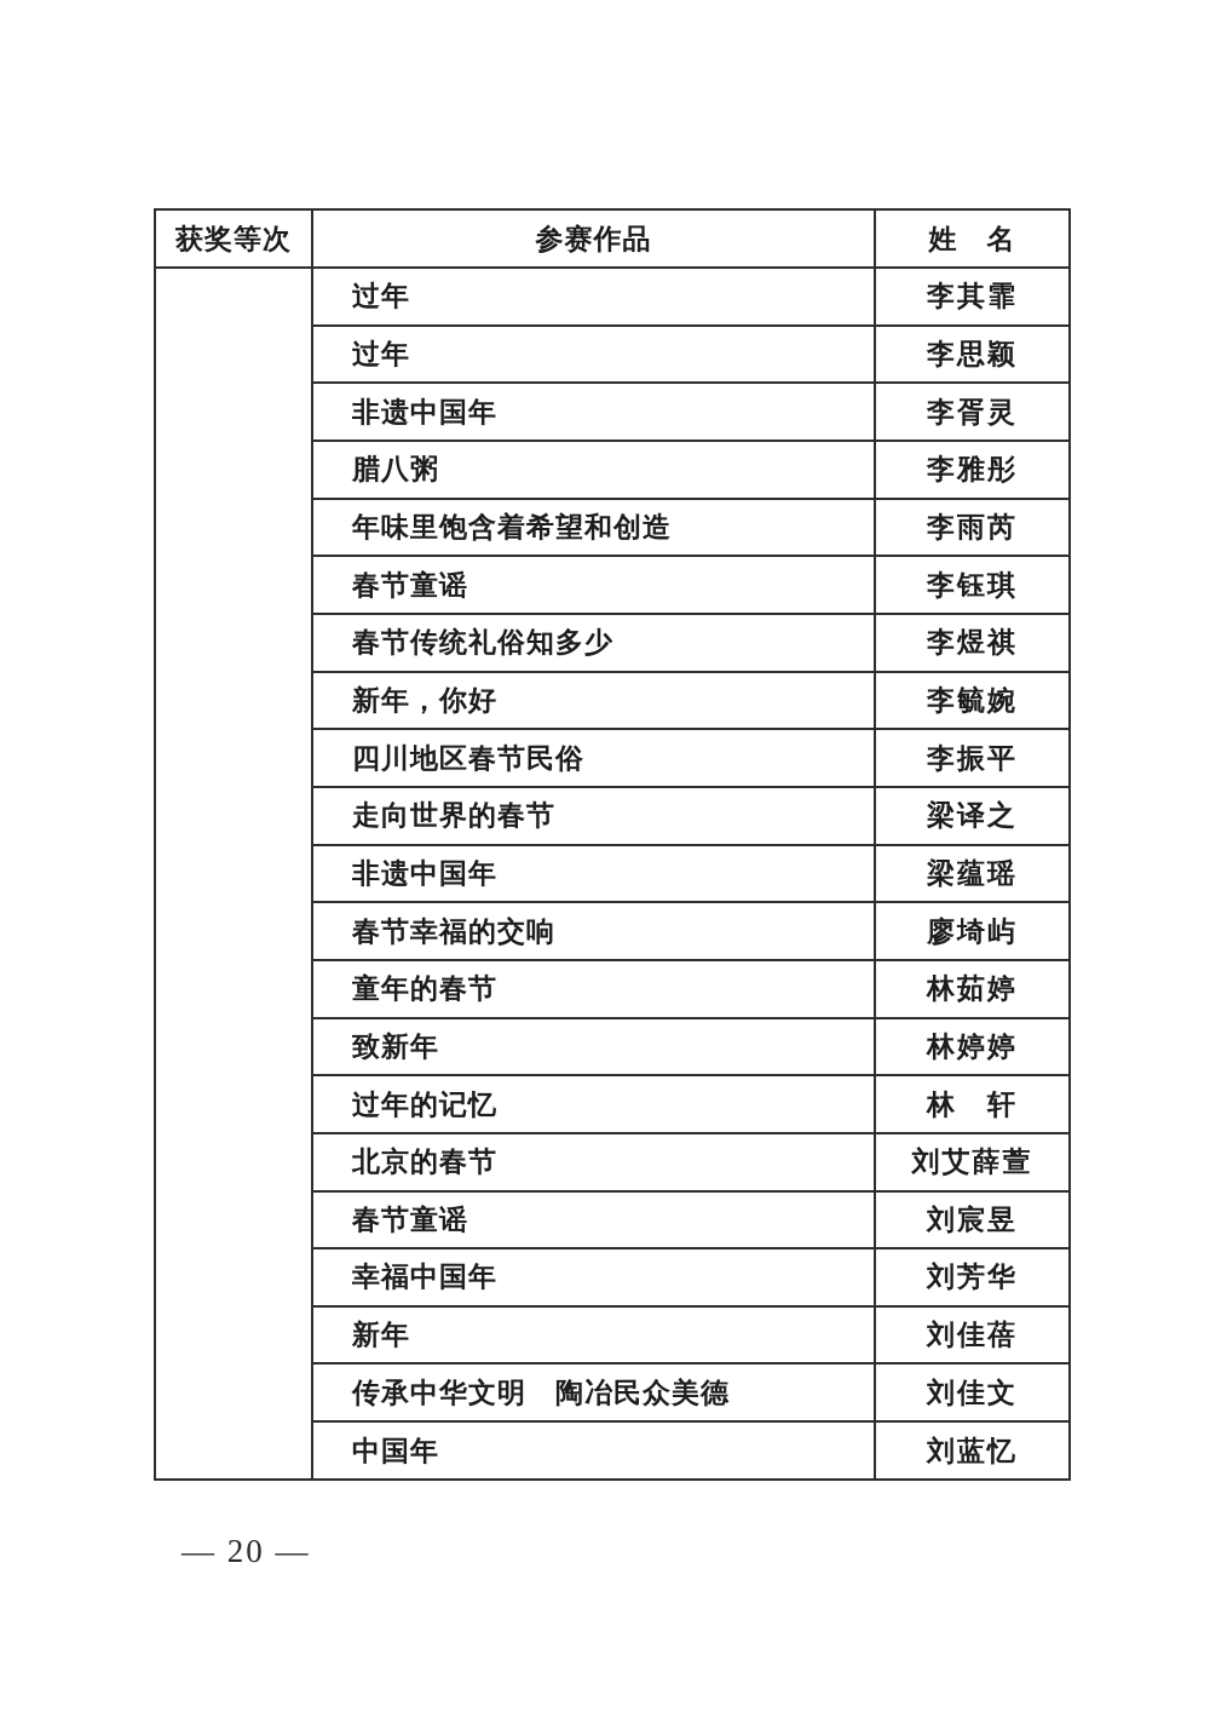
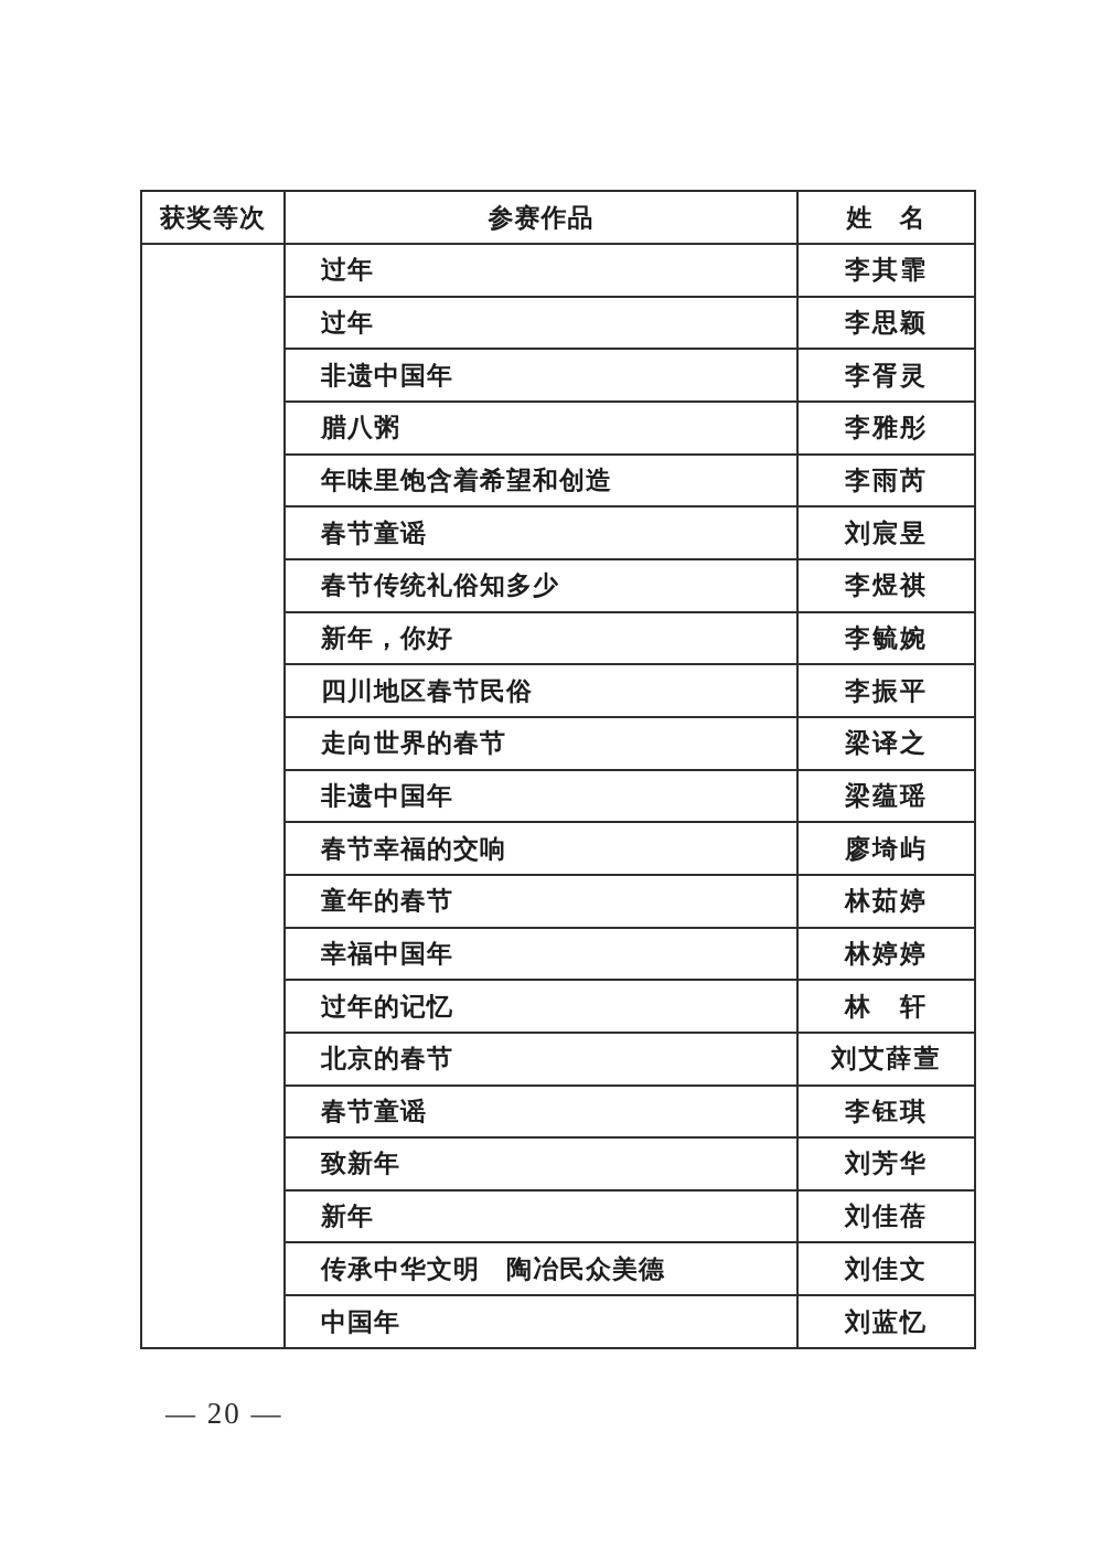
  获奖等次	参赛作品	姓 名
  	过年	李其霏
  过年	李思颖
  非遗中国年	李胥灵
  腊八粥	李雅彤
  年味里饱含着希望和创造	李雨芮
- 春节童谣	李钰琪
+ 春节童谣	刘宸昱
  春节传统礼俗知多少	李煜祺
  新年，你好	李毓婉
  四川地区春节民俗	李振平
  走向世界的春节	梁译之
  非遗中国年	梁蕴瑶
  春节幸福的交响	廖埼屿
  童年的春节	林茹婷
- 致新年	林婷婷
+ 幸福中国年	林婷婷
  过年的记忆	林 轩
  北京的春节	刘艾薛萱
- 春节童谣	刘宸昱
+ 春节童谣	李钰琪
- 幸福中国年	刘芳华
+ 致新年	刘芳华
  新年	刘佳蓓
  传承中华文明 陶冶民众美德	刘佳文
  中国年	刘蓝忆
  — 20 —
